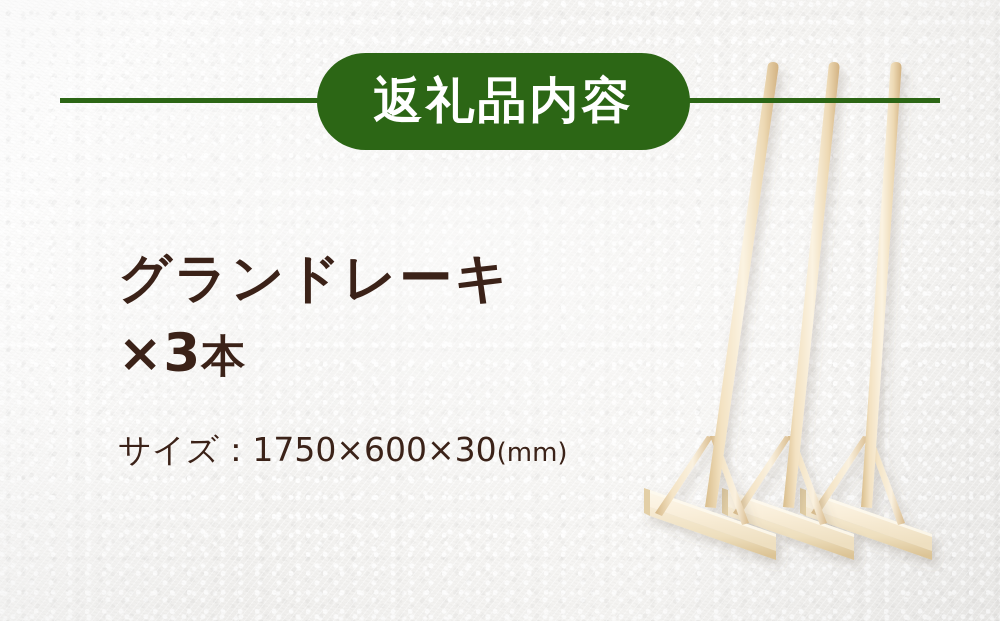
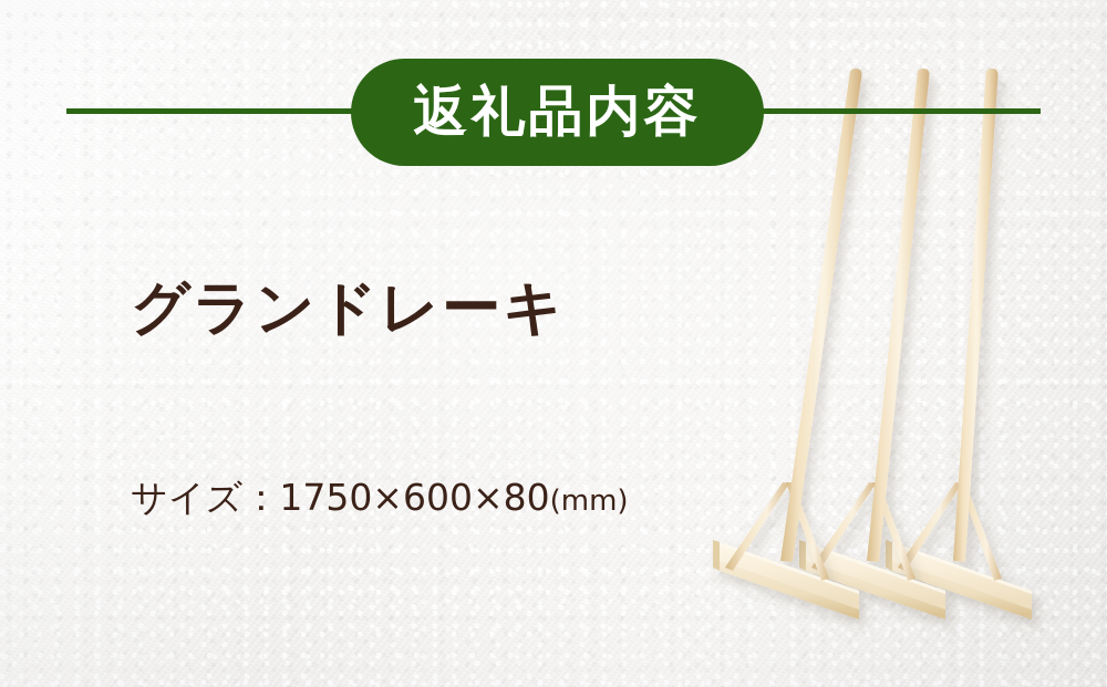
  返礼品内容
  グランドレーキ
- ×3本
- サイズ：1750×600×30(mm)
+ サイズ：1750×600×80(mm)
